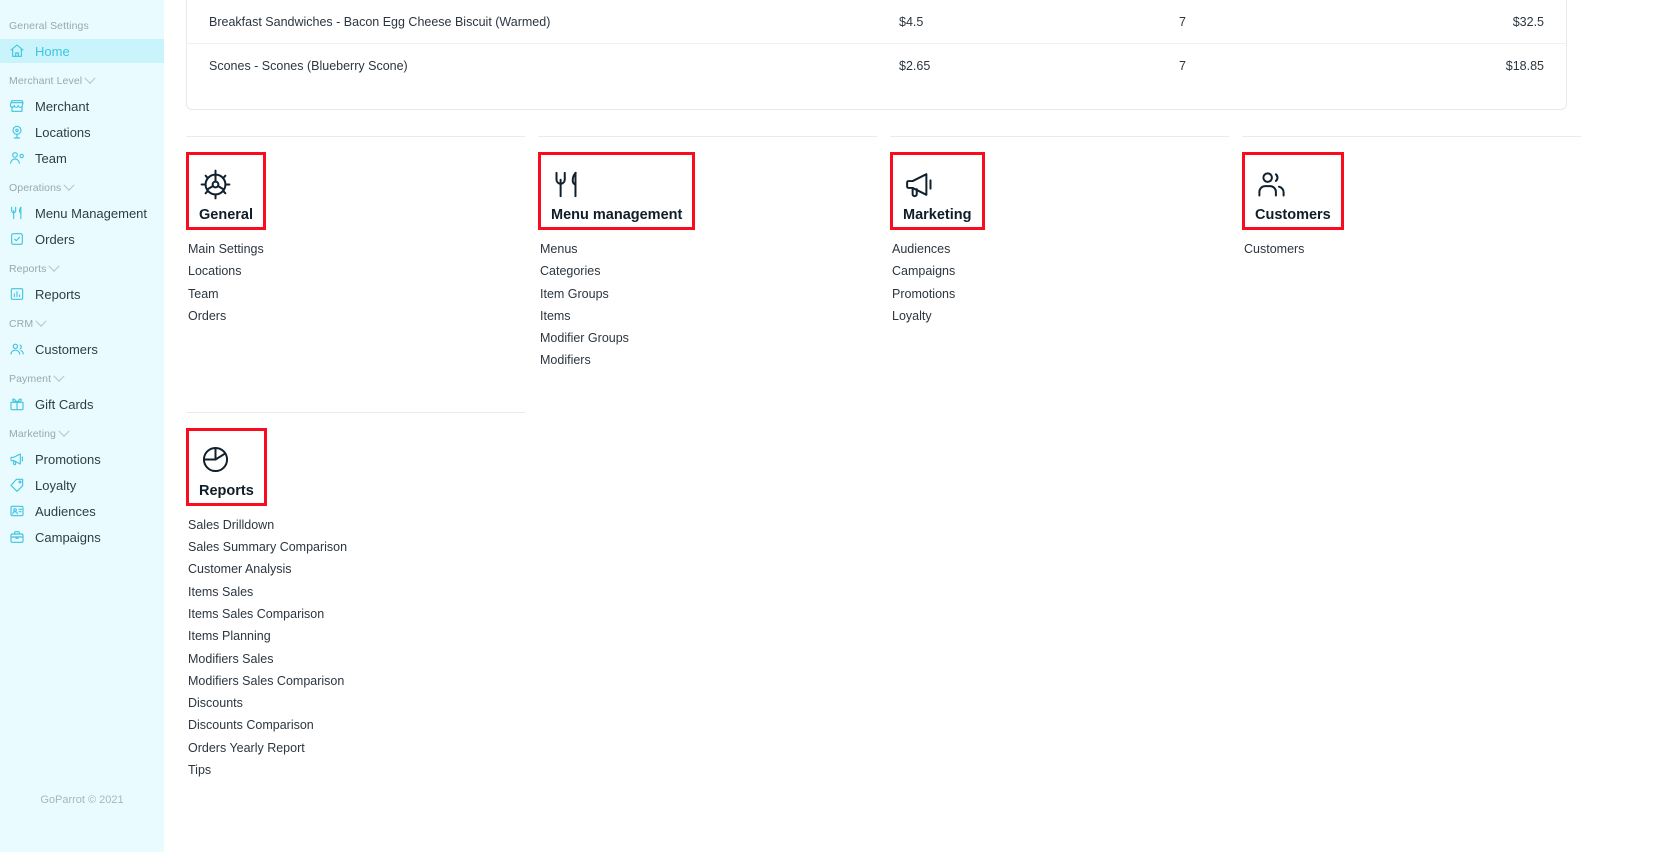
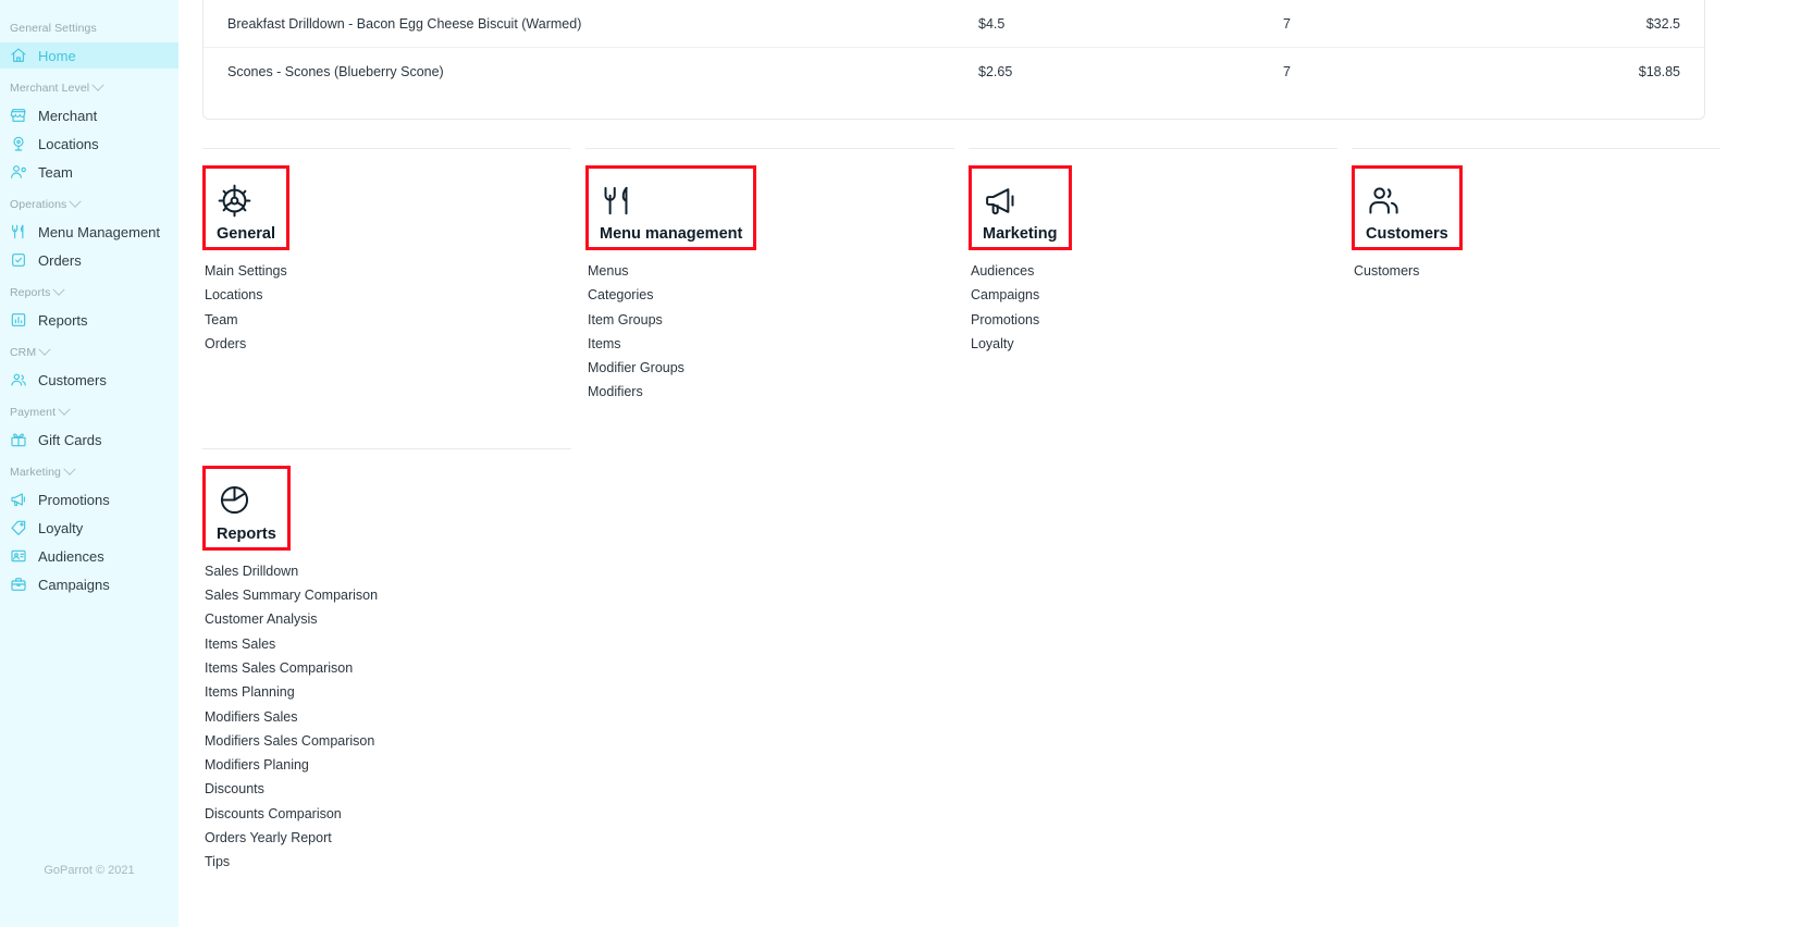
  General Settings
  Home
  Merchant Level
  Merchant
  Locations
  Team
  Operations
  Menu Management
  Orders
  Reports
  Reports
  CRM
  Customers
  Payment
  Gift Cards
  Marketing
  Promotions
  Loyalty
  Audiences
  Campaigns
  GoParrot © 2021
- Breakfast Sandwiches - Bacon Egg Cheese Biscuit (Warmed)
+ Breakfast Drilldown - Bacon Egg Cheese Biscuit (Warmed)
  $4.5
  7
  $32.5
  Scones - Scones (Blueberry Scone)
  $2.65
  7
  $18.85
  General
  Main Settings
  Locations
  Team
  Orders
  Menu management
  Menus
  Categories
  Item Groups
  Items
  Modifier Groups
  Modifiers
  Marketing
  Audiences
  Campaigns
  Promotions
  Loyalty
  Customers
  Customers
  Reports
  Sales Drilldown
  Sales Summary Comparison
  Customer Analysis
  Items Sales
  Items Sales Comparison
  Items Planning
  Modifiers Sales
  Modifiers Sales Comparison
+ Modifiers Planing
  Discounts
  Discounts Comparison
  Orders Yearly Report
  Tips
